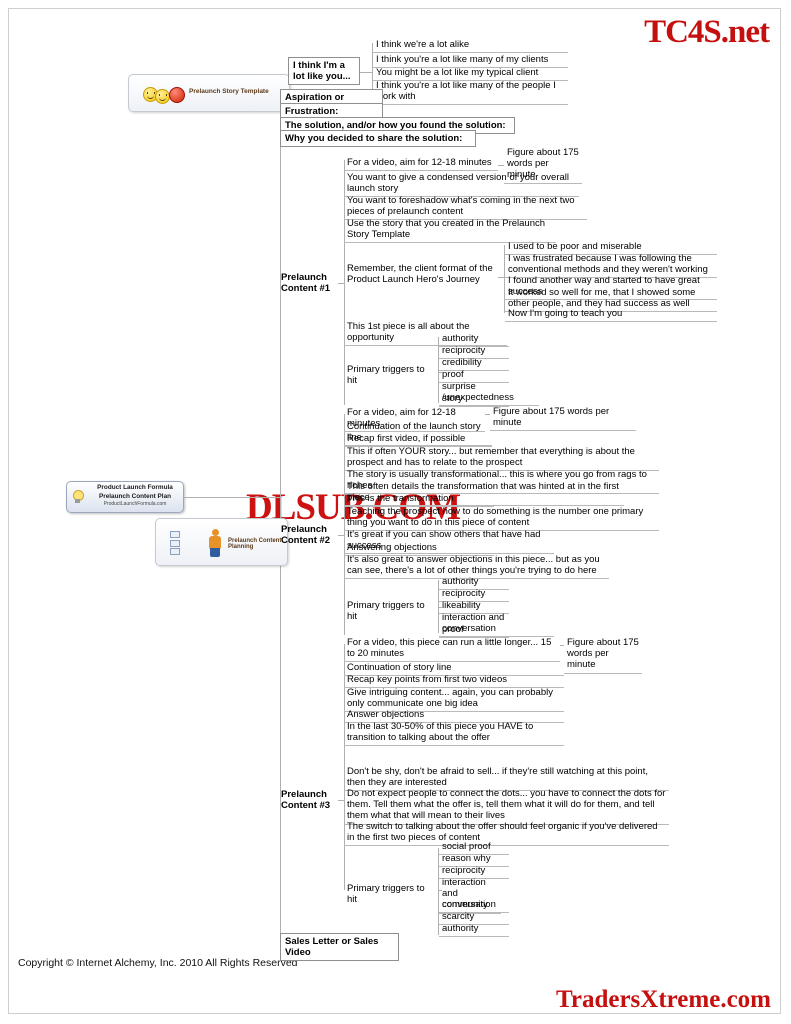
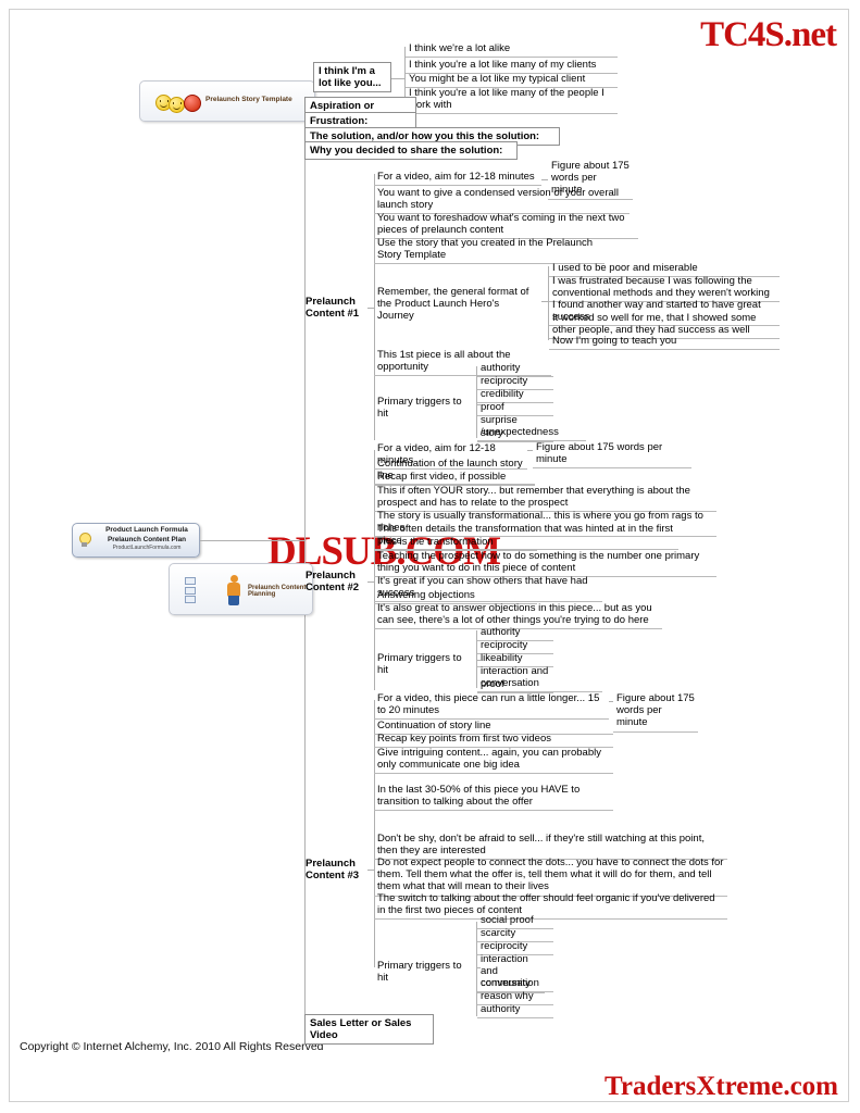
  TC4S.net
  DLSUB.COM
  TradersXtreme.com
  Copyright © Internet Alchemy, Inc. 2010 All Rights Reserved
  I think I'm a lot like you...
  I think we're a lot alike
  I think you're a lot like many of my clients
  You might be a lot like my typical client
  I think you're a lot like many of the people I ork with
  Frustration:
- The solution, and/or how you found the solution:
+ The solution, and/or how you this the solution:
  Why you decided to share the solution:
  Prelaunch
  Content #1
  For a video, aim for 12-18 minutes
  Figure about 175 words per minute
  You want to give a condensed version of your overall launch story
  You want to foreshadow what's coming in the next two pieces of prelaunch content
  Use the story that you created in the Prelaunch Story Template
- Remember, the client format of the Product Launch Hero's Journey
+ Remember, the general format of the Product Launch Hero's Journey
  I used to be poor and miserable
  I was frustrated because I was following the conventional methods and they weren't working
  I found another way and started to have great success
  It worked so well for me, that I showed some other people, and they had success as well
  Now I'm going to teach you
  This 1st piece is all about the opportunity
  Primary triggers to hit
  authority
  reciprocity
  credibility
  proof
  surprise /unexpectedness
  story
  Prelaunch
  Content #2
  For a video, aim for 12-18 minutes
  Figure about 175 words per minute
  Continuation of the launch story line
  Recap first video, if possible
  This if often YOUR story... but remember that everything is about the prospect and has to relate to the prospect
  The story is usually transformational... this is where you go from rags to riches
  This often details the transformation that was hinted at in the first piece
  This is the transformation
  Teaching the prospect how to do something is the number one primary thing you want to do in this piece of content
  It's great if you can show others that have had success
  Answering objections
  It's also great to answer objections in this piece... but as you can see, there's a lot of other things you're trying to do here
  Primary triggers to hit
  authority
  reciprocity
  likeability
  interaction and conversation
  proof
  Prelaunch
  Content #3
  For a video, this piece can run a little longer... 15 to 20 minutes
  Figure about 175 words per minute
  Continuation of story line
  Recap key points from first two videos
  Give intriguing content... again, you can probably only communicate one big idea
- Answer objections
  In the last 30-50% of this piece you HAVE to transition to talking about the offer
  Don't be shy, don't be afraid to sell... if they're still watching at this point, then they are interested
  Do not expect people to connect the dots... you have to connect the dots for them. Tell them what the offer is, tell them what it will do for them, and tell them what that will mean to their lives
  The switch to talking about the offer should feel organic if you've delivered in the first two pieces of content
  Primary triggers to hit
  social proof
- reason why
+ scarcity
  reciprocity
  interaction and conversation
  community
- scarcity
+ reason why
  authority
  Sales Letter or Sales Video
